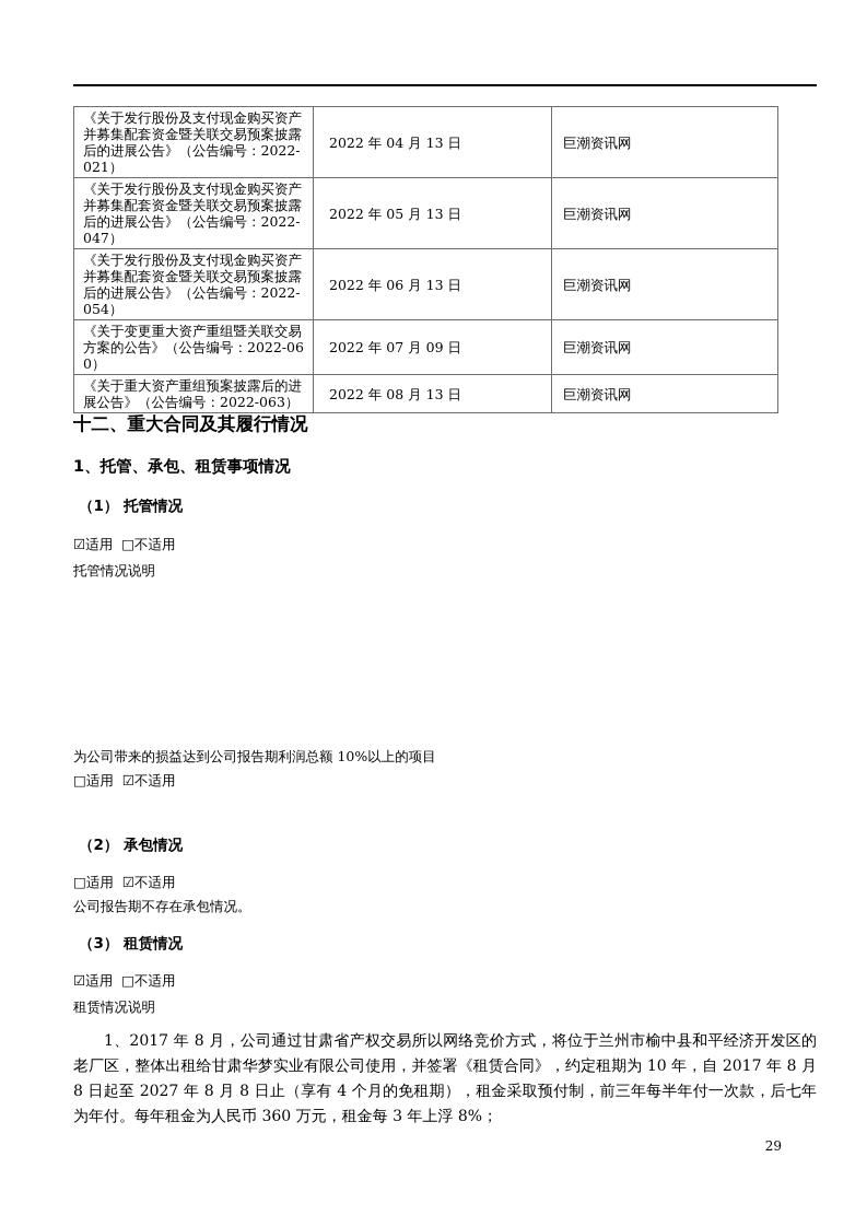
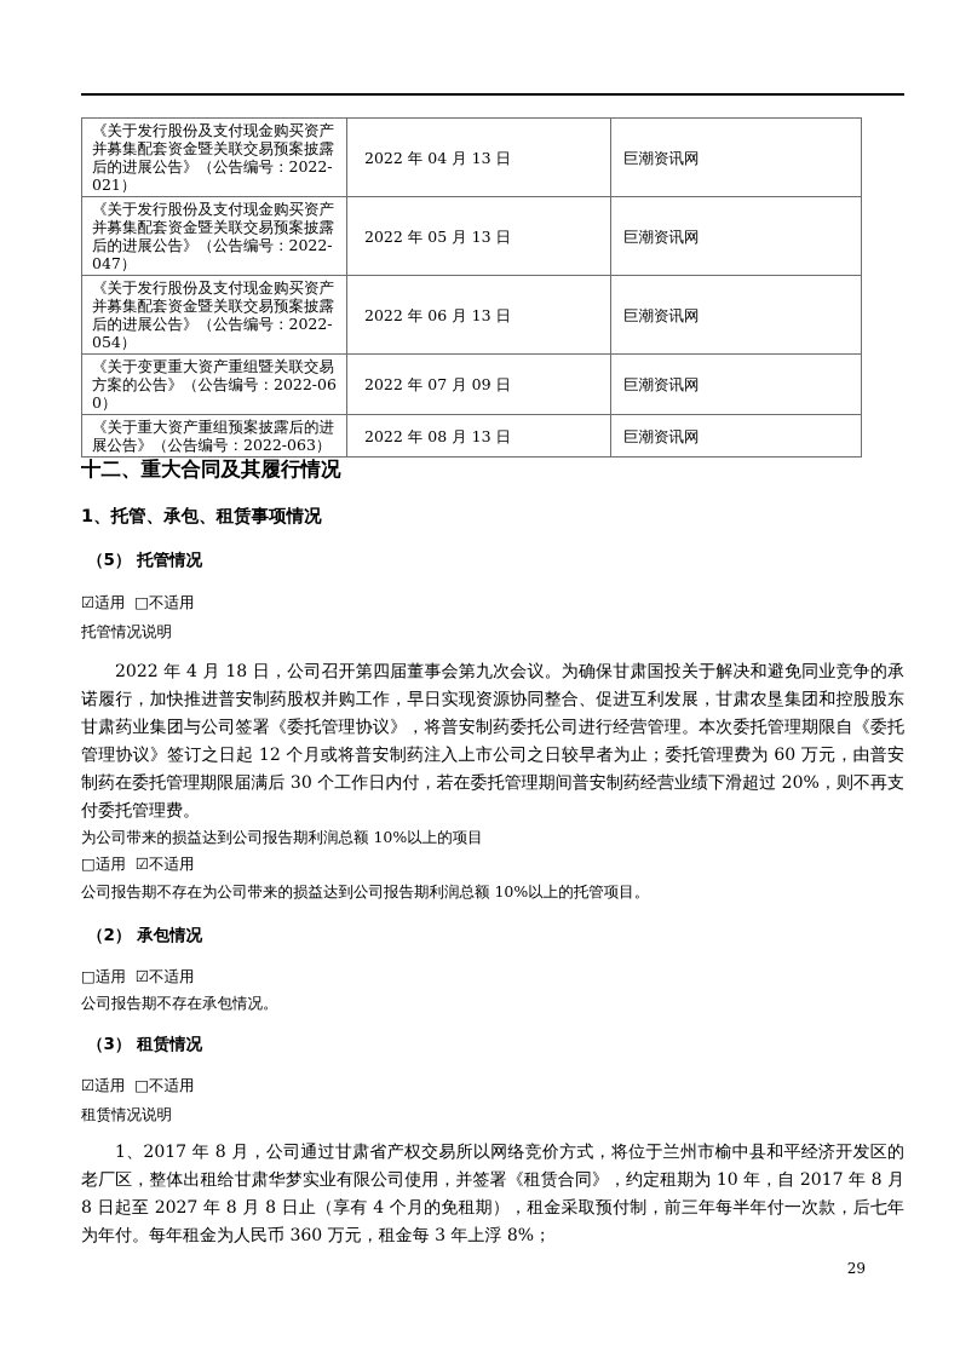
  《关于发行股份及支付现金购买资产并募集配套资金暨关联交易预案披露后的进展公告》（公告编号：2022-021）	2022 年 04 月 13 日	巨潮资讯网
  《关于发行股份及支付现金购买资产并募集配套资金暨关联交易预案披露后的进展公告》（公告编号：2022-047）	2022 年 05 月 13 日	巨潮资讯网
  《关于发行股份及支付现金购买资产并募集配套资金暨关联交易预案披露后的进展公告》（公告编号：2022-054）	2022 年 06 月 13 日	巨潮资讯网
  《关于变更重大资产重组暨关联交易方案的公告》（公告编号：2022-060）	2022 年 07 月 09 日	巨潮资讯网
  《关于重大资产重组预案披露后的进展公告》（公告编号：2022-063）	2022 年 08 月 13 日	巨潮资讯网
  十二、重大合同及其履行情况
  1、托管、承包、租赁事项情况
- （1） 托管情况
+ （5） 托管情况
  ☑适用 □不适用
  托管情况说明
+ 2022 年 4 月 18 日，公司召开第四届董事会第九次会议。为确保甘肃国投关于解决和避免同业竞争的承诺履行，加快推进普安制药股权并购工作，早日实现资源协同整合、促进互利发展，甘肃农垦集团和控股股东甘肃药业集团与公司签署《委托管理协议》，将普安制药委托公司进行经营管理。本次委托管理期限自《委托管理协议》签订之日起 12 个月或将普安制药注入上市公司之日较早者为止；委托管理费为 60 万元，由普安制药在委托管理期限届满后 30 个工作日内付，若在委托管理期间普安制药经营业绩下滑超过 20%，则不再支付委托管理费。
  为公司带来的损益达到公司报告期利润总额 10%以上的项目
  □适用 ☑不适用
+ 公司报告期不存在为公司带来的损益达到公司报告期利润总额 10%以上的托管项目。
  （2） 承包情况
  □适用 ☑不适用
  公司报告期不存在承包情况。
  （3） 租赁情况
  ☑适用 □不适用
  租赁情况说明
  1、2017 年 8 月，公司通过甘肃省产权交易所以网络竞价方式，将位于兰州市榆中县和平经济开发区的老厂区，整体出租给甘肃华梦实业有限公司使用，并签署《租赁合同》，约定租期为 10 年，自 2017 年 8 月 8 日起至 2027 年 8 月 8 日止（享有 4 个月的免租期），租金采取预付制，前三年每半年付一次款，后七年为年付。每年租金为人民币 360 万元，租金每 3 年上浮 8%；
  29
